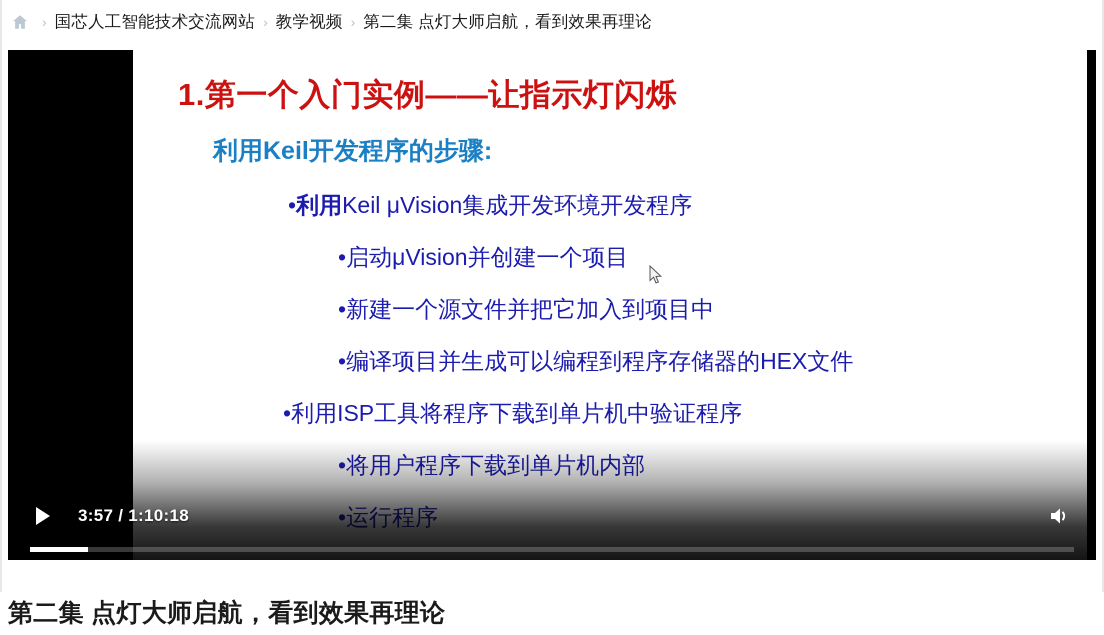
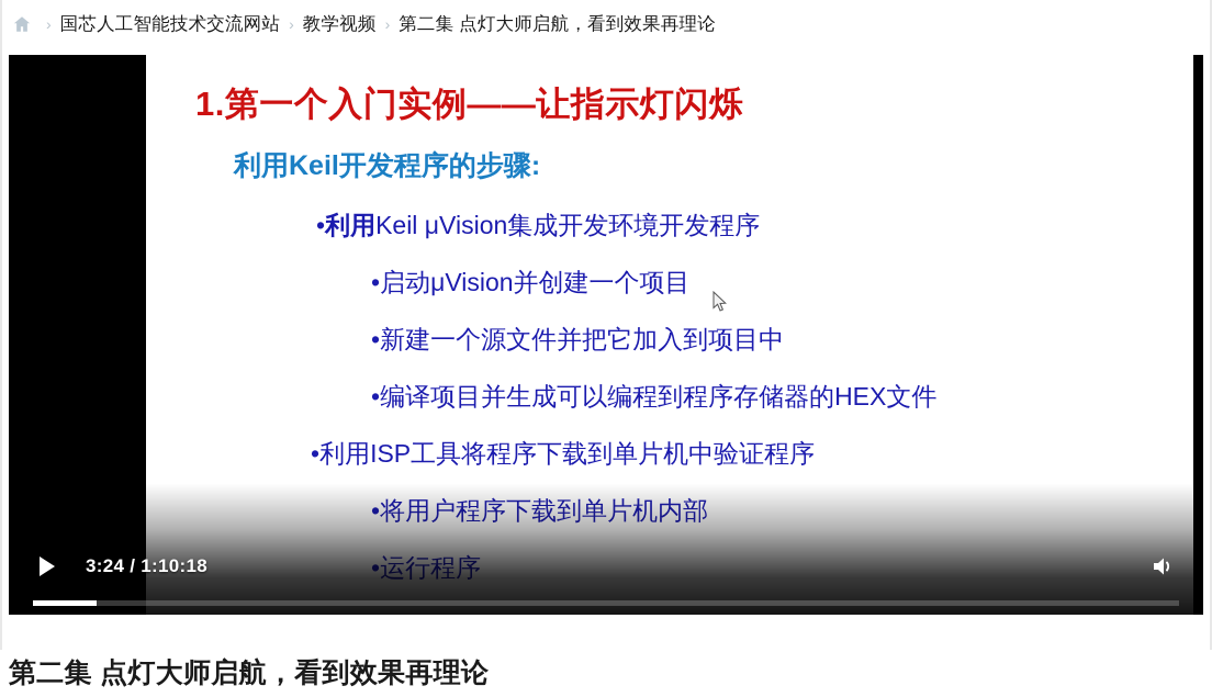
  ›
  国芯人工智能技术交流网站
  ›
  教学视频
  ›
  第二集 点灯大师启航，看到效果再理论
  1.第一个入门实例——让指示灯闪烁
  利用Keil开发程序的步骤:
  •利用Keil μVision集成开发环境开发程序
  •启动μVision并创建一个项目
  •新建一个源文件并把它加入到项目中
  •编译项目并生成可以编程到程序存储器的HEX文件
  •利用ISP工具将程序下载到单片机中验证程序
- 3:57 / 1:10:18
+ 3:24 / 1:10:18
  第二集 点灯大师启航，看到效果再理论
